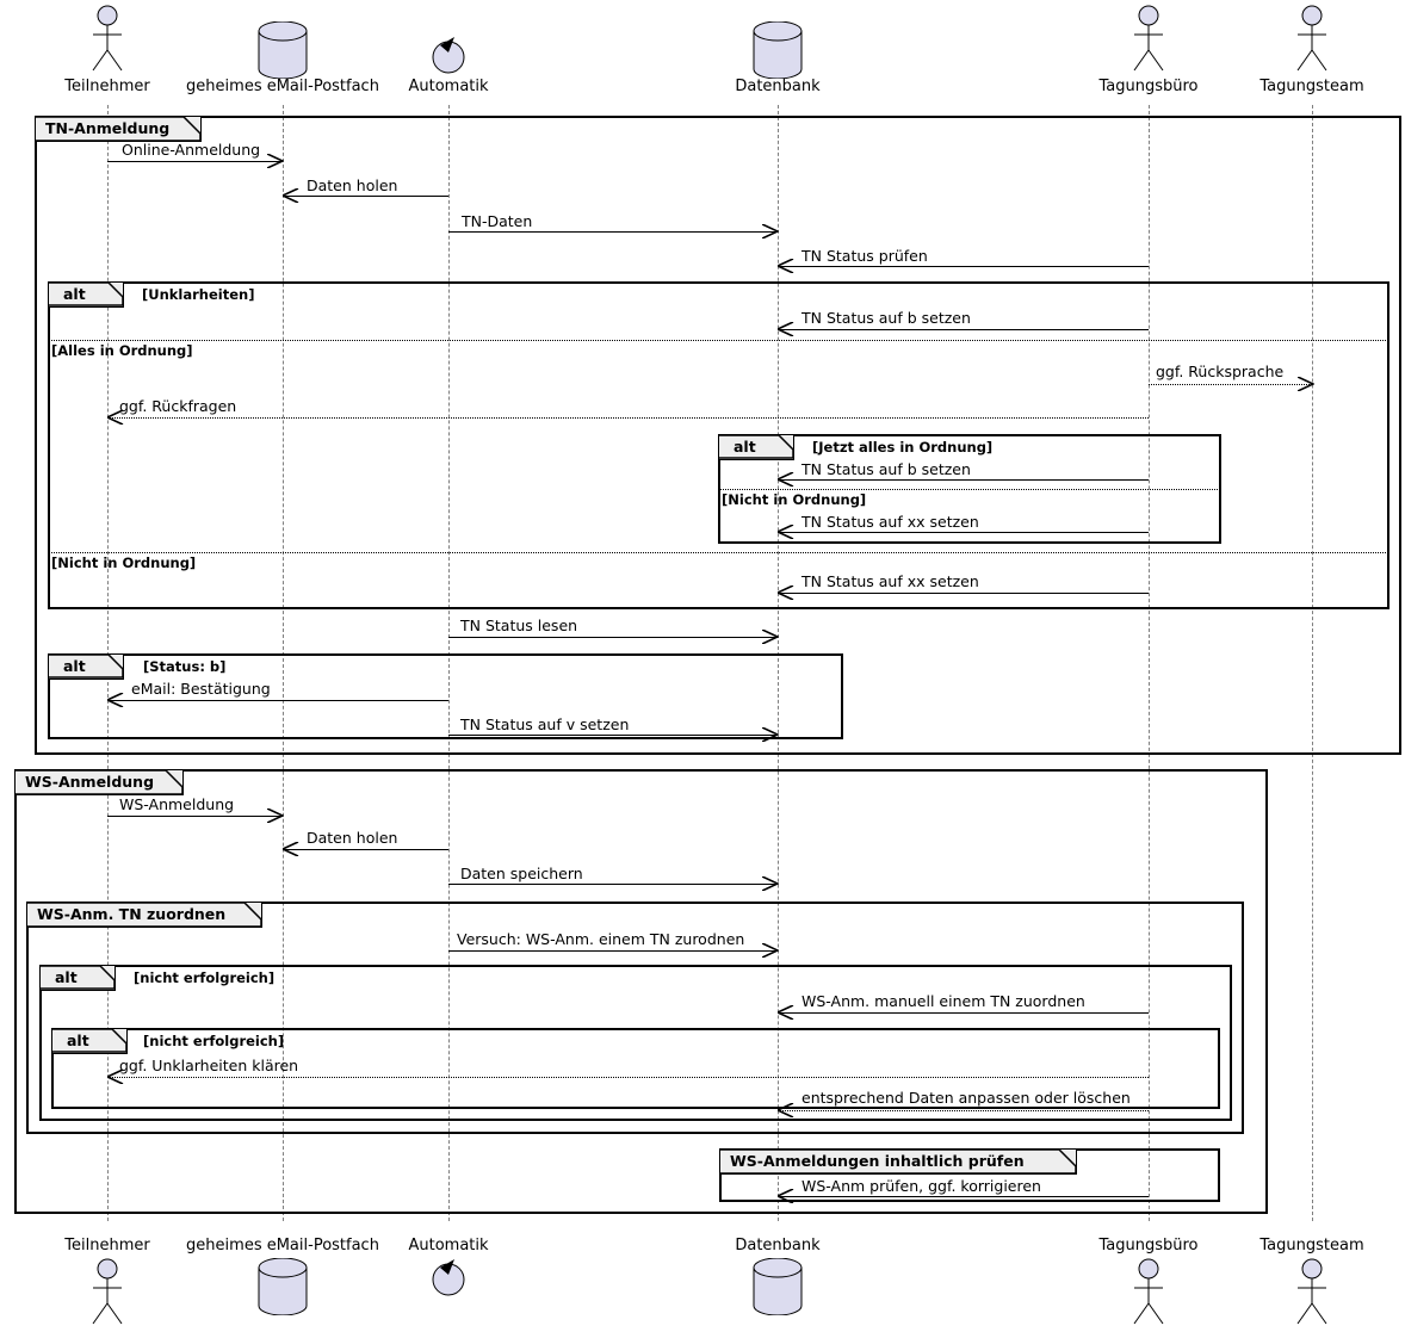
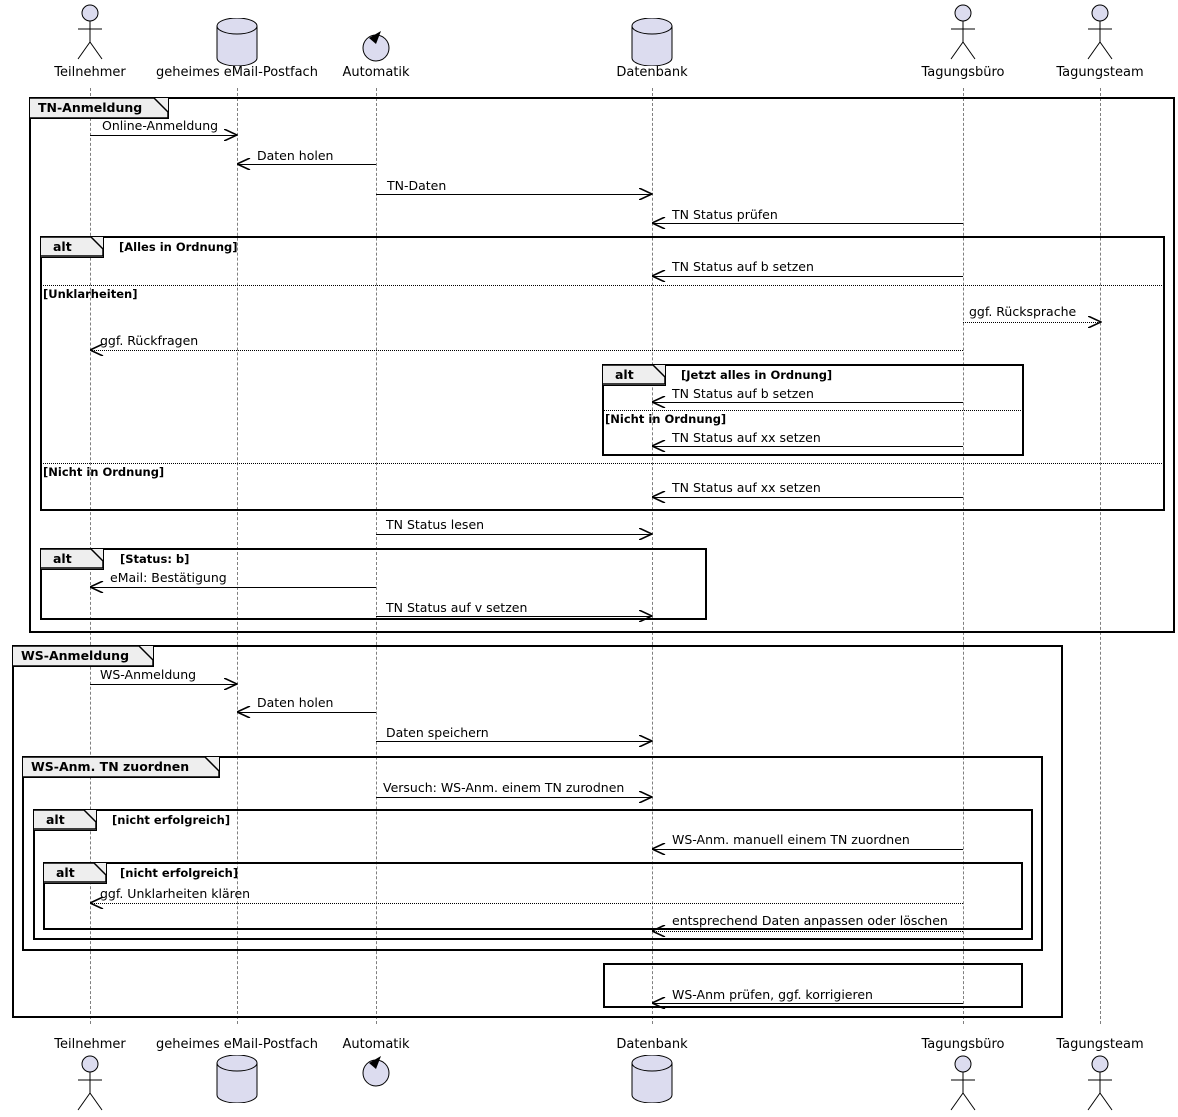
  Teilnehmer
  geheimes eMail-Postfach
  Automatik
  Datenbank
  Tagungsbüro
  Tagungsteam
  TN-Anmeldung
  Online-Anmeldung
  Daten holen
  TN-Daten
  TN Status prüfen
  alt
- [Unklarheiten]
+ [Alles in Ordnung]
  TN Status auf b setzen
- [Alles in Ordnung]
+ [Unklarheiten]
  ggf. Rücksprache
  ggf. Rückfragen
  alt
  [Jetzt alles in Ordnung]
  TN Status auf b setzen
  [Nicht in Ordnung]
  TN Status auf xx setzen
  [Nicht in Ordnung]
  TN Status auf xx setzen
  TN Status lesen
  alt
  [Status: b]
  eMail: Bestätigung
  TN Status auf v setzen
  WS-Anmeldung
  WS-Anmeldung
  Daten holen
  Daten speichern
  WS-Anm. TN zuordnen
  Versuch: WS-Anm. einem TN zurodnen
  alt
  [nicht erfolgreich]
  WS-Anm. manuell einem TN zuordnen
  alt
  [nicht erfolgreich]
  ggf. Unklarheiten klären
  entsprechend Daten anpassen oder löschen
- WS-Anmeldungen inhaltlich prüfen
  WS-Anm prüfen, ggf. korrigieren
  Teilnehmer
  geheimes eMail-Postfach
  Automatik
  Datenbank
  Tagungsbüro
  Tagungsteam
